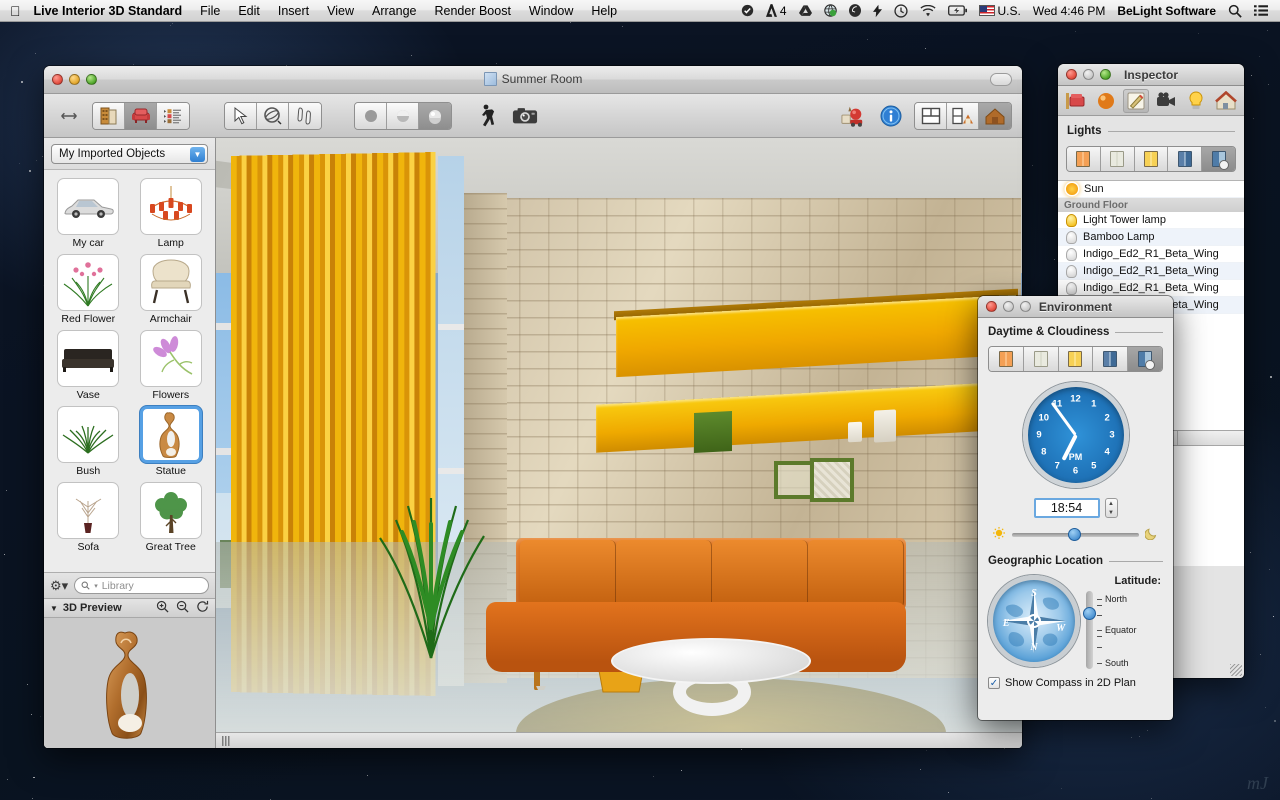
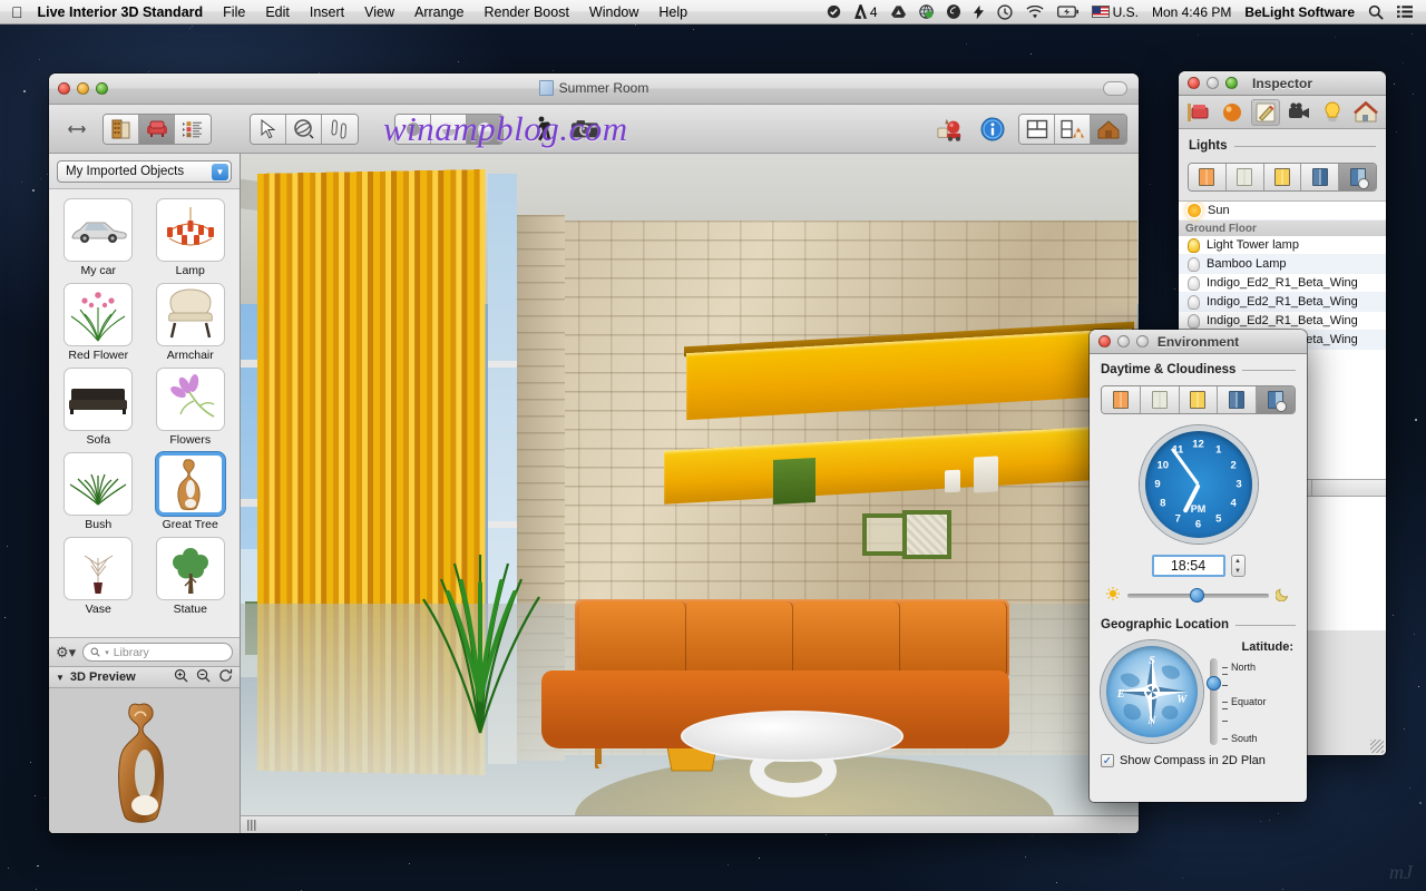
  mJ
  
  Live Interior 3D Standard
  File
  Edit
  Insert
  View
  Arrange
  Render Boost
  Window
  Help
  4
  U.S.
- Wed 4:46 PM
+ Mon 4:46 PM
  BeLight Software
  Summer Room
+ winampblog.com
  My Imported Objects
  ▼
  My car
  Lamp
  Red Flower
  Armchair
- Vase
+ Sofa
  Flowers
  Bush
- Statue
+ Great Tree
- Sofa
+ Vase
- Great Tree
+ Statue
  ⚙▾
  Library
  ▼
  3D Preview
  Inspector
  Lights
  Sun
  Ground Floor
  Light Tower lamp
  Bamboo Lamp
  Indigo_Ed2_R1_Beta_Wing
  Indigo_Ed2_R1_Beta_Wing
  Indigo_Ed2_R1_Beta_Wing
  Environment
  Daytime & Cloudiness
  12
  1
  2
  3
  4
  5
  6
  7
  8
  9
  10
  PM
  18:54
  Geographic Location
  N
  E
  S
  W
  Latitude:
  North
  Equator
  South
  ✓
  Show Compass in 2D Plan
